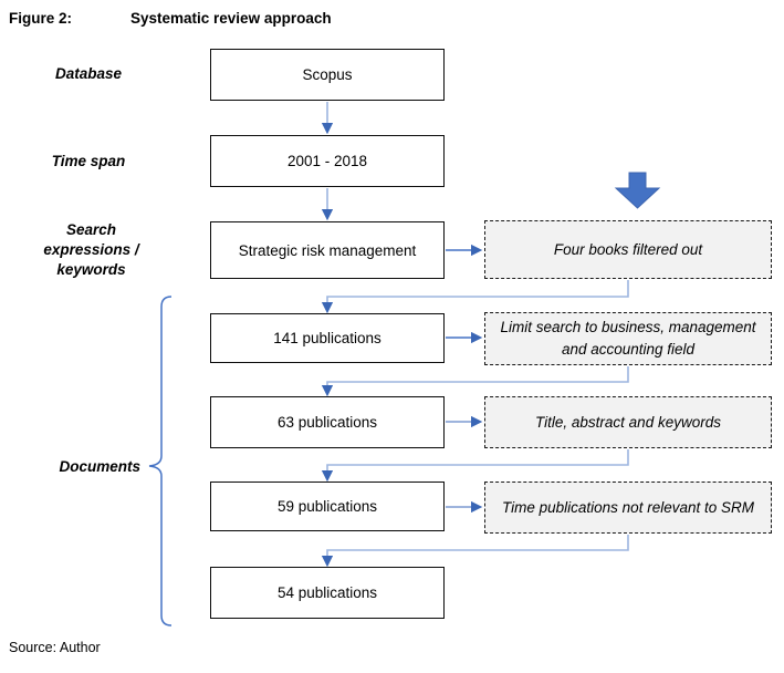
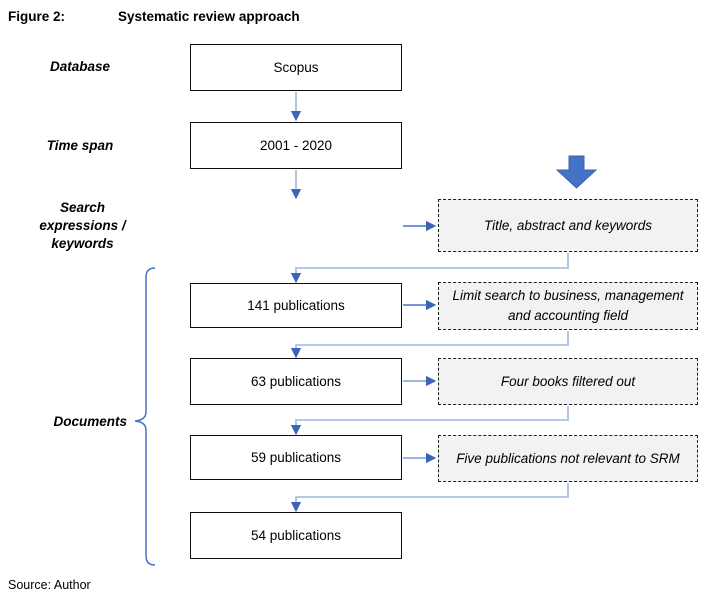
  Figure 2: Systematic review approach
  Database
  Time span
  Search
  expressions /
  keywords
  Documents
  Scopus
- 2001 - 2018
+ 2001 - 2020
- Strategic risk management
  141 publications
  63 publications
  59 publications
  54 publications
- Four books filtered out
+ Title, abstract and keywords
  Limit search to business, management and accounting field
- Title, abstract and keywords
+ Four books filtered out
- Time publications not relevant to SRM
+ Five publications not relevant to SRM
  Source: Author
